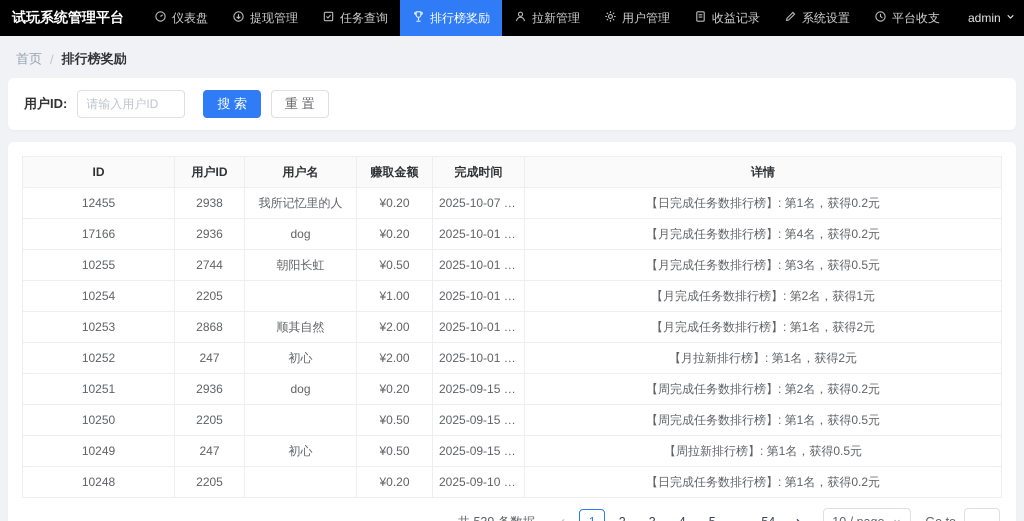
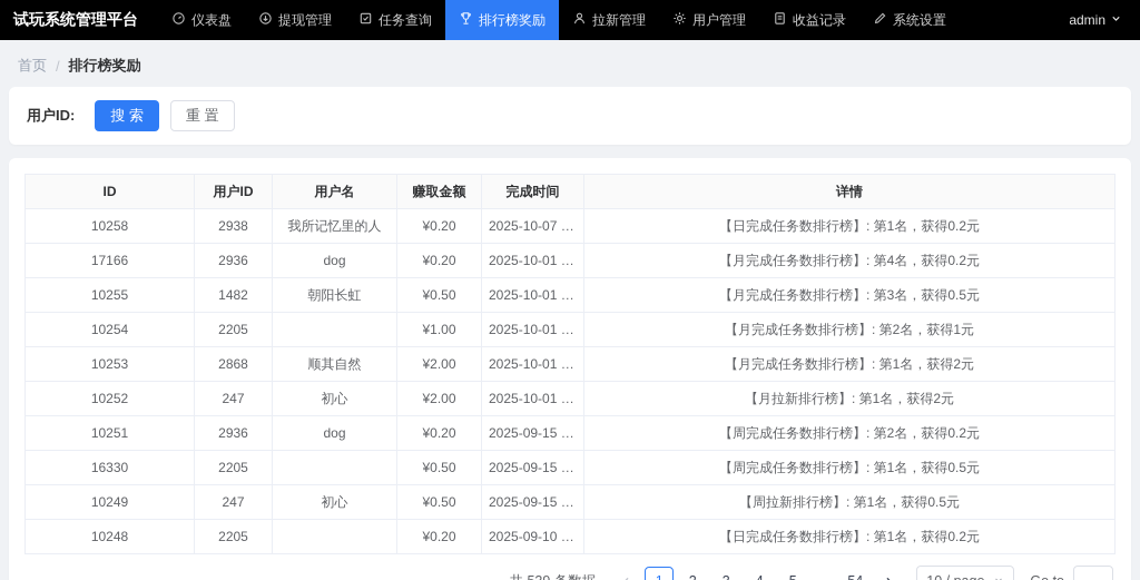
  试玩系统管理平台
  仪表盘
  提现管理
  任务查询
  排行榜奖励
  拉新管理
  用户管理
  收益记录
  系统设置
- 平台收支
  admin
  首页
  /
  排行榜奖励
  用户ID:
- 请输入用户ID
  搜 索
  重 置
  ID	用户ID	用户名	赚取金额	完成时间	详情
- 12455	2938	我所记忆里的人	¥0.20	2025-10-07 01:2	【日完成任务数排行榜】: 第1名，获得0.2元
+ 10258	2938	我所记忆里的人	¥0.20	2025-10-07 01:2	【日完成任务数排行榜】: 第1名，获得0.2元
  17166	2936	dog	¥0.20	2025-10-01 01:3	【月完成任务数排行榜】: 第4名，获得0.2元
- 10255	2744	朝阳长虹	¥0.50	2025-10-01 01:3	【月完成任务数排行榜】: 第3名，获得0.5元
+ 10255	1482	朝阳长虹	¥0.50	2025-10-01 01:3	【月完成任务数排行榜】: 第3名，获得0.5元
  10254	2205		¥1.00	2025-10-01 01:3	【月完成任务数排行榜】: 第2名，获得1元
  10253	2868	顺其自然	¥2.00	2025-10-01 01:3	【月完成任务数排行榜】: 第1名，获得2元
  10252	247	初心	¥2.00	2025-10-01 01:2	【月拉新排行榜】: 第1名，获得2元
  10251	2936	dog	¥0.20	2025-09-15 01:3	【周完成任务数排行榜】: 第2名，获得0.2元
- 10250	2205		¥0.50	2025-09-15 01:3	【周完成任务数排行榜】: 第1名，获得0.5元
+ 16330	2205		¥0.50	2025-09-15 01:3	【周完成任务数排行榜】: 第1名，获得0.5元
  10249	247	初心	¥0.50	2025-09-15 01:1	【周拉新排行榜】: 第1名，获得0.5元
  10248	2205		¥0.20	2025-09-10 01:2	【日完成任务数排行榜】: 第1名，获得0.2元
